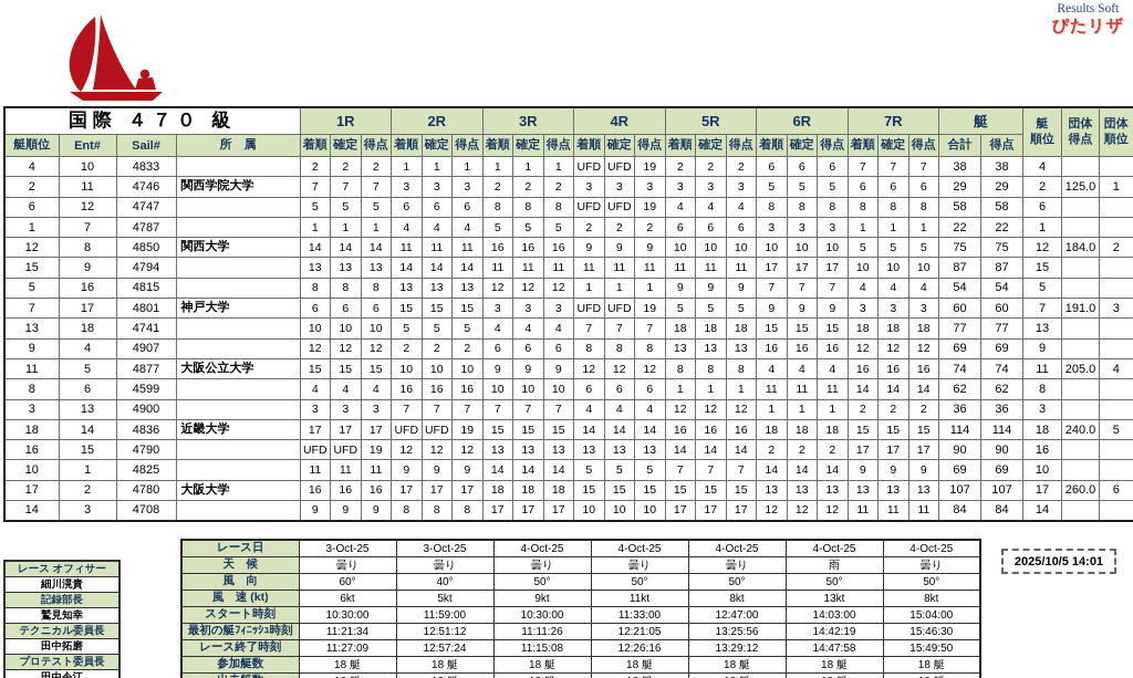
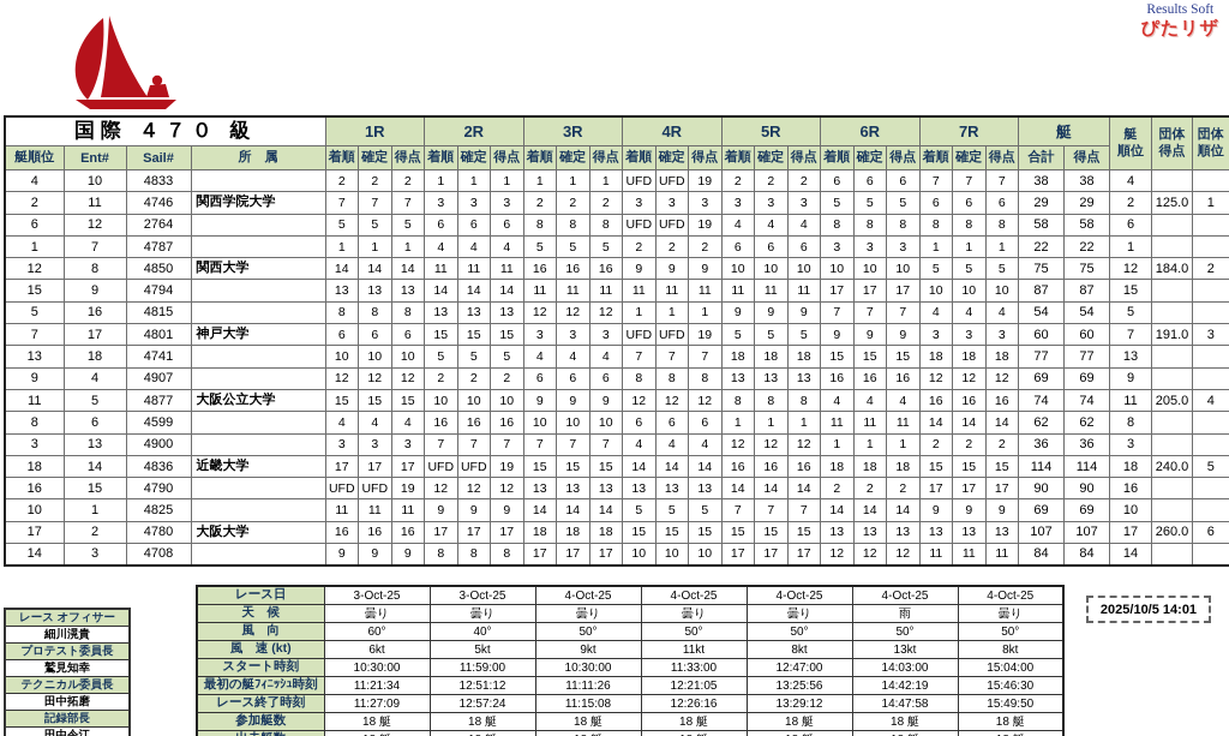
  Results Soft
  ぴたリザ
  国際 ４７０ 級	1R	2R	3R	4R	5R	6R	7R	艇	艇順位	団体得点	団体順位
  艇順位	Ent#	Sail#	所 属	着順	確定	得点	着順	確定	得点	着順	確定	得点	着順	確定	得点	着順	確定	得点	着順	確定	得点	着順	確定	得点	合計	得点
  4	10	4833		2	2	2	1	1	1	1	1	1	UFD	UFD	19	2	2	2	6	6	6	7	7	7	38	38	4
  2	11	4746	関西学院大学	7	7	7	3	3	3	2	2	2	3	3	3	3	3	3	5	5	5	6	6	6	29	29	2	125.0	1
- 6	12	4747		5	5	5	6	6	6	8	8	8	UFD	UFD	19	4	4	4	8	8	8	8	8	8	58	58	6
+ 6	12	2764		5	5	5	6	6	6	8	8	8	UFD	UFD	19	4	4	4	8	8	8	8	8	8	58	58	6
  1	7	4787		1	1	1	4	4	4	5	5	5	2	2	2	6	6	6	3	3	3	1	1	1	22	22	1
  12	8	4850	関西大学	14	14	14	11	11	11	16	16	16	9	9	9	10	10	10	10	10	10	5	5	5	75	75	12	184.0	2
  15	9	4794		13	13	13	14	14	14	11	11	11	11	11	11	11	11	11	17	17	17	10	10	10	87	87	15
  5	16	4815		8	8	8	13	13	13	12	12	12	1	1	1	9	9	9	7	7	7	4	4	4	54	54	5
  7	17	4801	神戸大学	6	6	6	15	15	15	3	3	3	UFD	UFD	19	5	5	5	9	9	9	3	3	3	60	60	7	191.0	3
  13	18	4741		10	10	10	5	5	5	4	4	4	7	7	7	18	18	18	15	15	15	18	18	18	77	77	13
  9	4	4907		12	12	12	2	2	2	6	6	6	8	8	8	13	13	13	16	16	16	12	12	12	69	69	9
  11	5	4877	大阪公立大学	15	15	15	10	10	10	9	9	9	12	12	12	8	8	8	4	4	4	16	16	16	74	74	11	205.0	4
  8	6	4599		4	4	4	16	16	16	10	10	10	6	6	6	1	1	1	11	11	11	14	14	14	62	62	8
  3	13	4900		3	3	3	7	7	7	7	7	7	4	4	4	12	12	12	1	1	1	2	2	2	36	36	3
  18	14	4836	近畿大学	17	17	17	UFD	UFD	19	15	15	15	14	14	14	16	16	16	18	18	18	15	15	15	114	114	18	240.0	5
  16	15	4790		UFD	UFD	19	12	12	12	13	13	13	13	13	13	14	14	14	2	2	2	17	17	17	90	90	16
  10	1	4825		11	11	11	9	9	9	14	14	14	5	5	5	7	7	7	14	14	14	9	9	9	69	69	10
  17	2	4780	大阪大学	16	16	16	17	17	17	18	18	18	15	15	15	15	15	15	13	13	13	13	13	13	107	107	17	260.0	6
  14	3	4708		9	9	9	8	8	8	17	17	17	10	10	10	17	17	17	12	12	12	11	11	11	84	84	14
  レース オフィサー
  細川滉貴
- 記録部長
+ プロテスト委員長
  鷲見知幸
  テクニカル委員長
  田中拓磨
- プロテスト委員長
+ 記録部長
  レース日	3-Oct-25	3-Oct-25	4-Oct-25	4-Oct-25	4-Oct-25	4-Oct-25	4-Oct-25
  天 候	曇り	曇り	曇り	曇り	曇り	雨	曇り
  風 向	60°	40°	50°	50°	50°	50°	50°
  風 速 (kt)	6kt	5kt	9kt	11kt	8kt	13kt	8kt
  スタート時刻	10:30:00	11:59:00	10:30:00	11:33:00	12:47:00	14:03:00	15:04:00
  最初の艇ﾌｨﾆｯｼｭ時刻	11:21:34	12:51:12	11:11:26	12:21:05	13:25:56	14:42:19	15:46:30
  レース終了時刻	11:27:09	12:57:24	11:15:08	12:26:16	13:29:12	14:47:58	15:49:50
  参加艇数	18 艇	18 艇	18 艇	18 艇	18 艇	18 艇	18 艇
  2025/10/5 14:01
